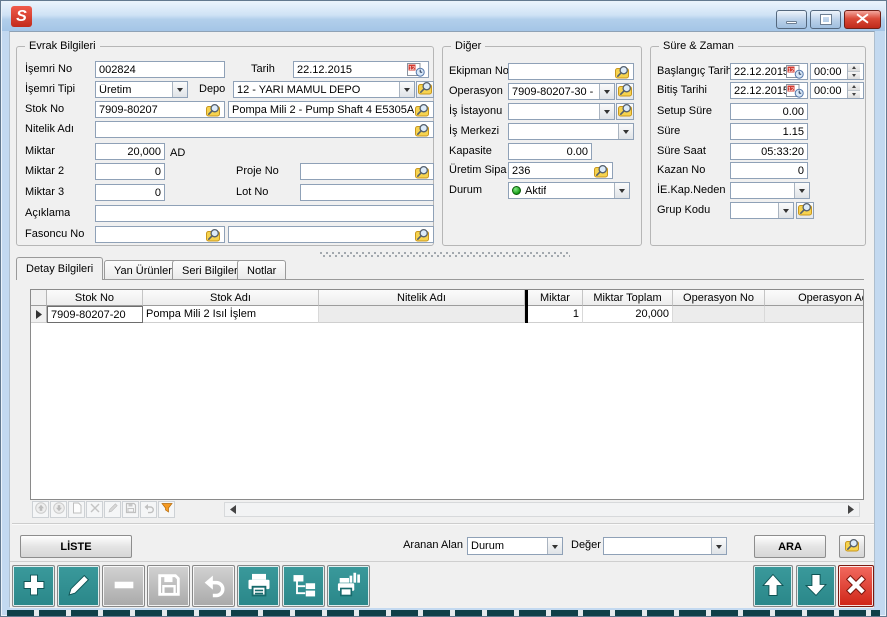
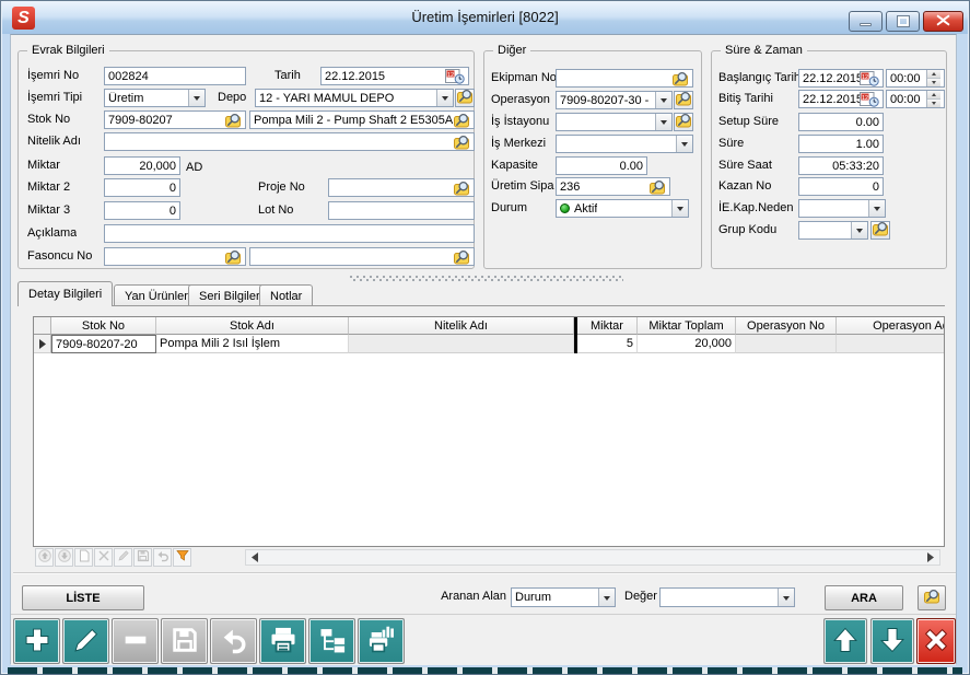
  S
+ Üretim İşemirleri [8022]
  Evrak Bilgileri
  İşemri No
  002824
  Tarih
  22.12.2015
  İşemri Tipi
  Üretim
  Depo
  12 - YARI MAMUL DEPO
  Stok No
  7909-80207
- Pompa Mili 2 - Pump Shaft 4 E5305A
+ Pompa Mili 2 - Pump Shaft 2 E5305A
  Nitelik Adı
  Miktar
  20,000
  AD
  Miktar 2
  0
  Proje No
  Miktar 3
  0
  Lot No
  Açıklama
  Fasoncu No
  Diğer
  Ekipman No
  Operasyon
  7909-80207-30 -
  İş İstayonu
  İş Merkezi
  Kapasite
  0.00
  236
  Durum
  Aktif
  Süre & Zaman
  Başlangıç Tarih
  22.12.2015
  00:00
  Bitiş Tarihi
  22.12.2015
  00:00
  Setup Süre
  0.00
  Süre
- 1.15
+ 1.00
  Süre Saat
  05:33:20
  Kazan No
  0
  İE.Kap.Neden
  Grup Kodu
  Detay Bilgileri
  Yan Ürünler
  Seri Bilgiler
  Notlar
  Stok No
  Stok Adı
  Nitelik Adı
  Miktar
  Miktar Toplam
  Operasyon No
  Operasyon A
  7909-80207-20
  Pompa Mili 2 Isıl İşlem
- 1
+ 5
  20,000
  LİSTE
  Aranan Alan
  Durum
  Değer
  ARA
